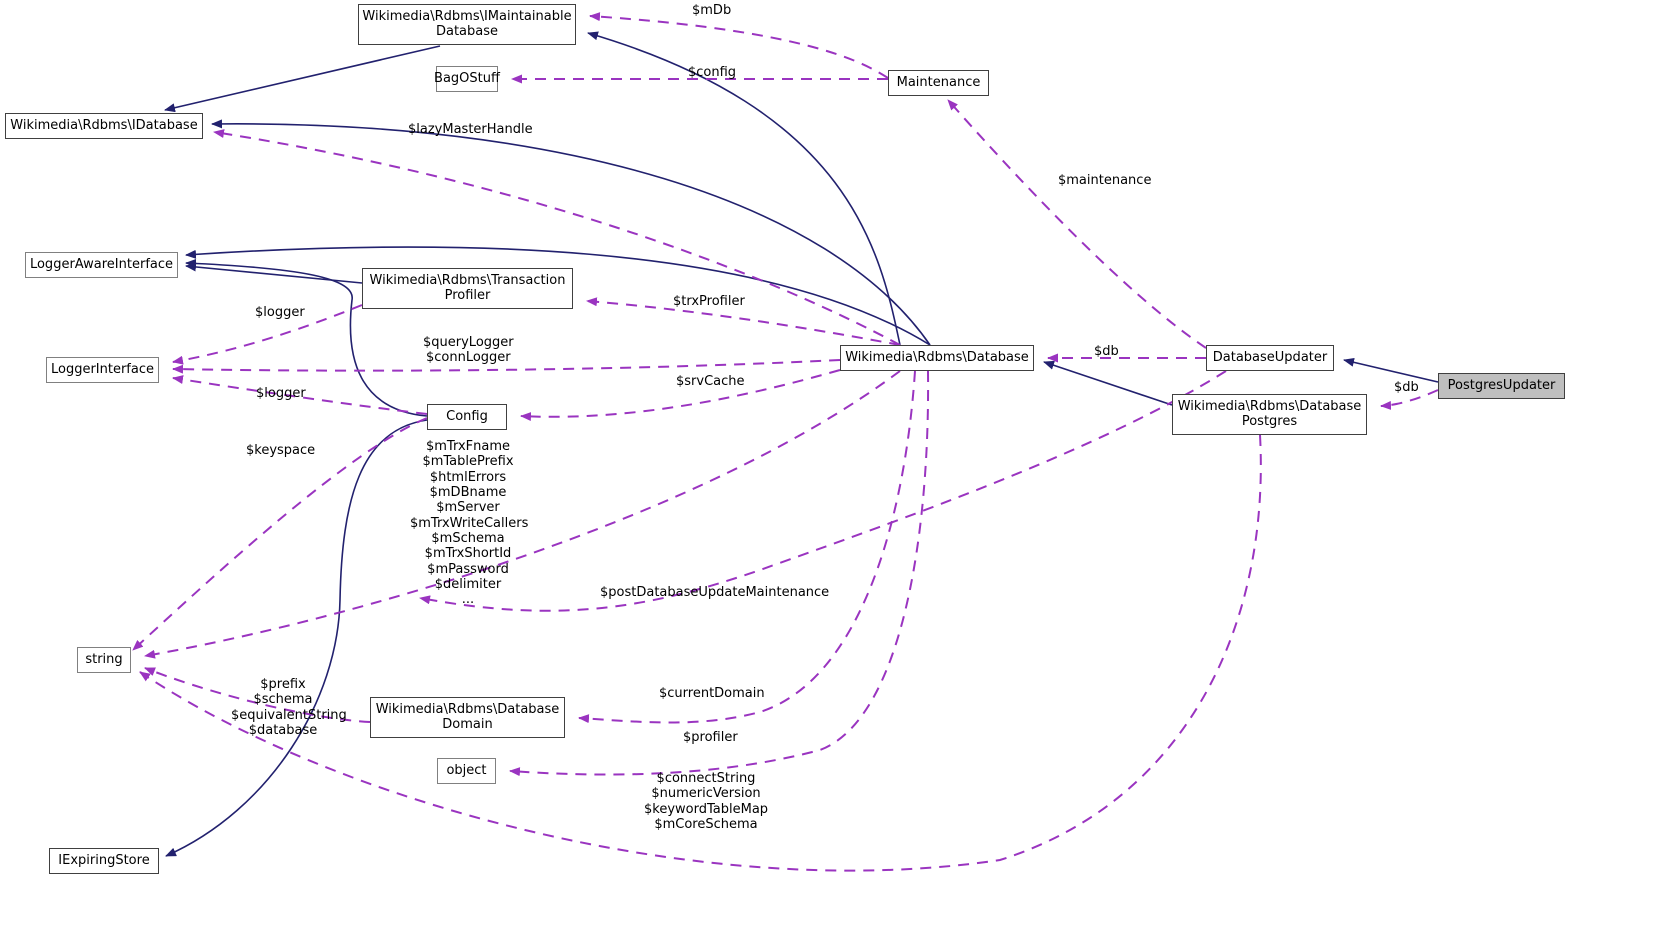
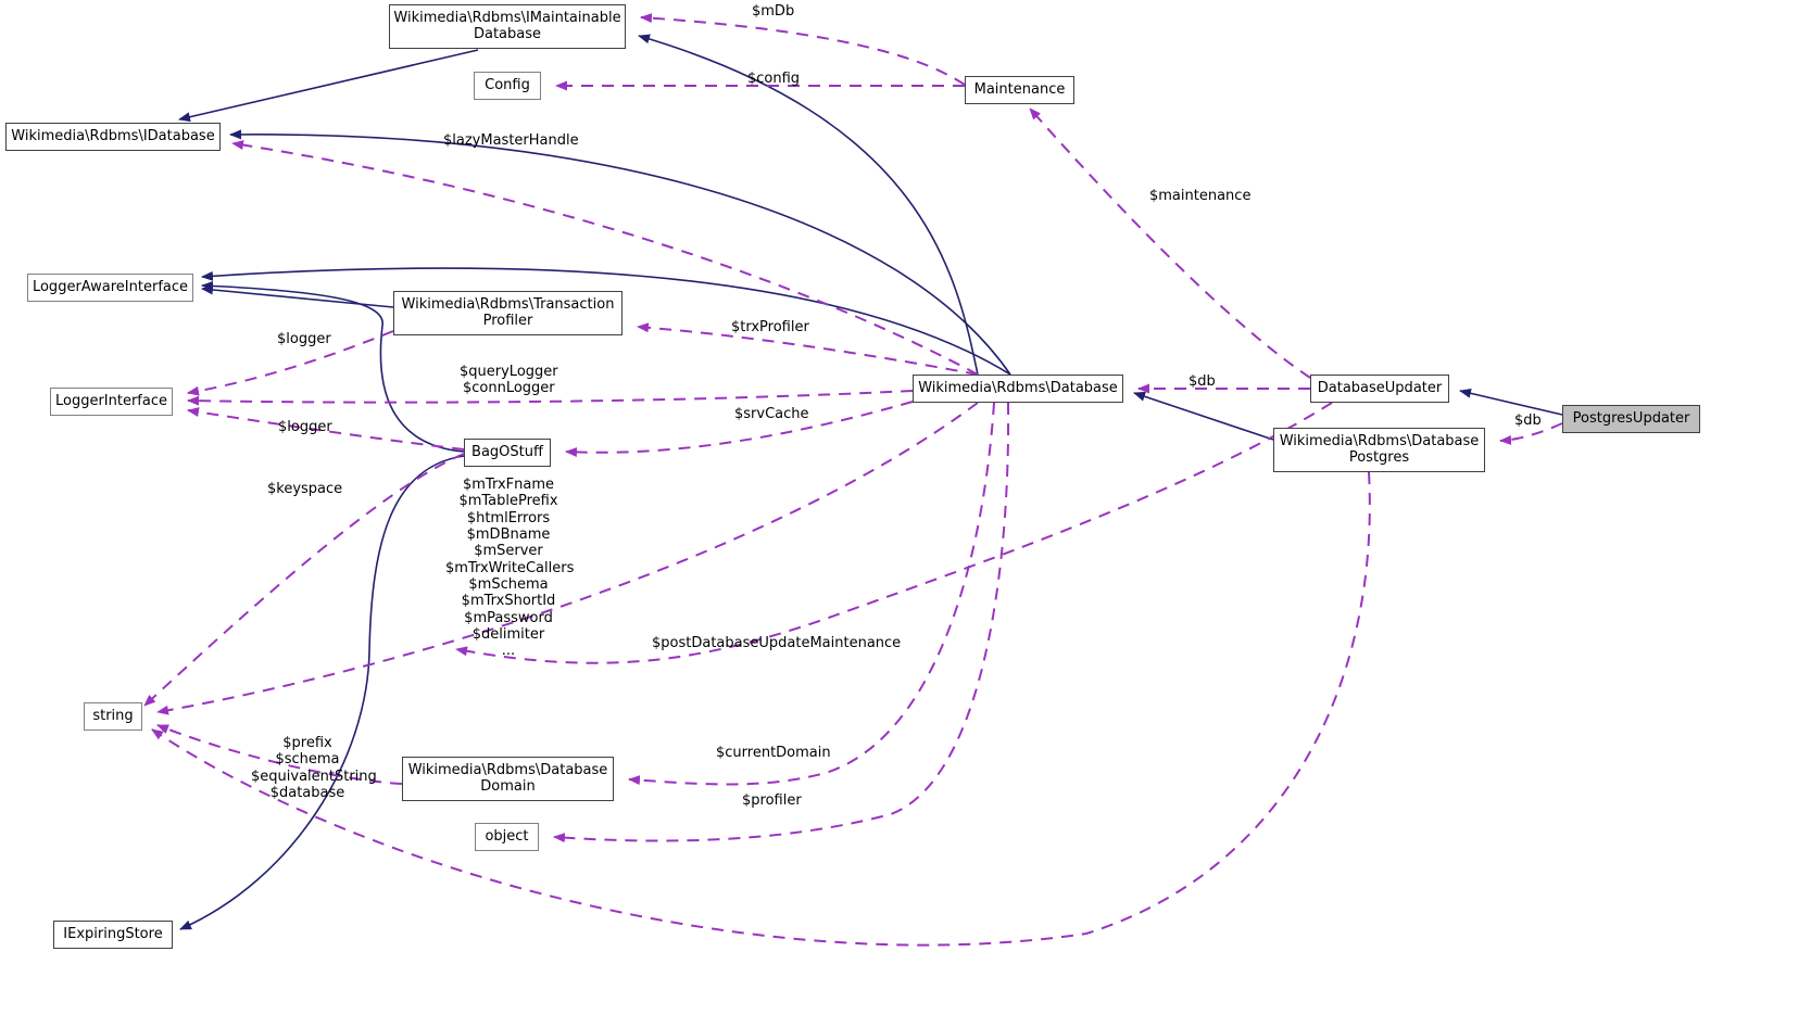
  Wikimedia\Rdbms\IMaintainable
  Database
- BagOStuff
+ Config
  Maintenance
  Wikimedia\Rdbms\IDatabase
  LoggerAwareInterface
  Wikimedia\Rdbms\Transaction
  Profiler
  LoggerInterface
  Wikimedia\Rdbms\Database
  DatabaseUpdater
  PostgresUpdater
- Config
+ BagOStuff
  Wikimedia\Rdbms\Database
  Postgres
  string
  Wikimedia\Rdbms\Database
  Domain
  object
  IExpiringStore
  $mDb
  $config
  $lazyMasterHandle
  $maintenance
  $trxProfiler
  $logger
  $queryLogger
  $connLogger
  $srvCache
  $logger
  $db
  $db
  $keyspace
  $mTrxFname
  $mTablePrefix
  $htmlErrors
  $mDBname
  $mServer
  $mTrxWriteCallers
  $mSchema
  $mTrxShortId
  $mPassword
  $delimiter
  ...
  $postDatabaseUpdateMaintenance
  $prefix
  $schema
  $equivalentString
  $database
  $currentDomain
  $profiler
- $connectString
- $numericVersion
- $keywordTableMap
- $mCoreSchema
